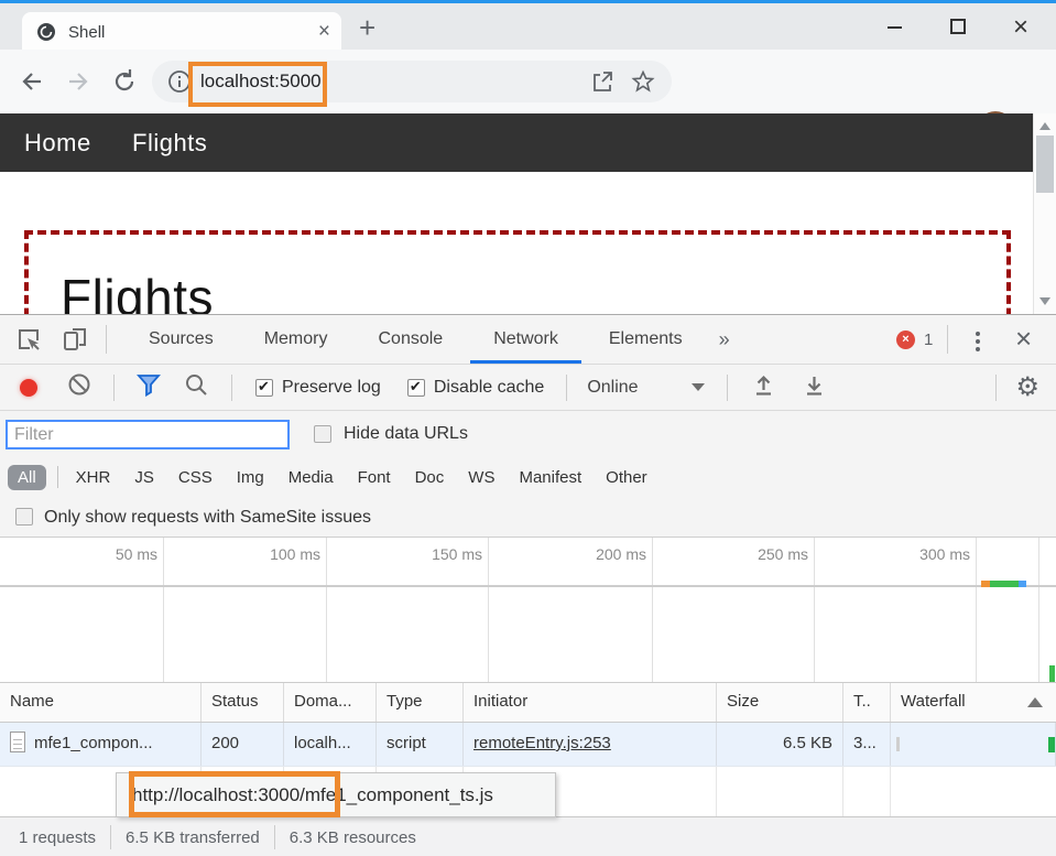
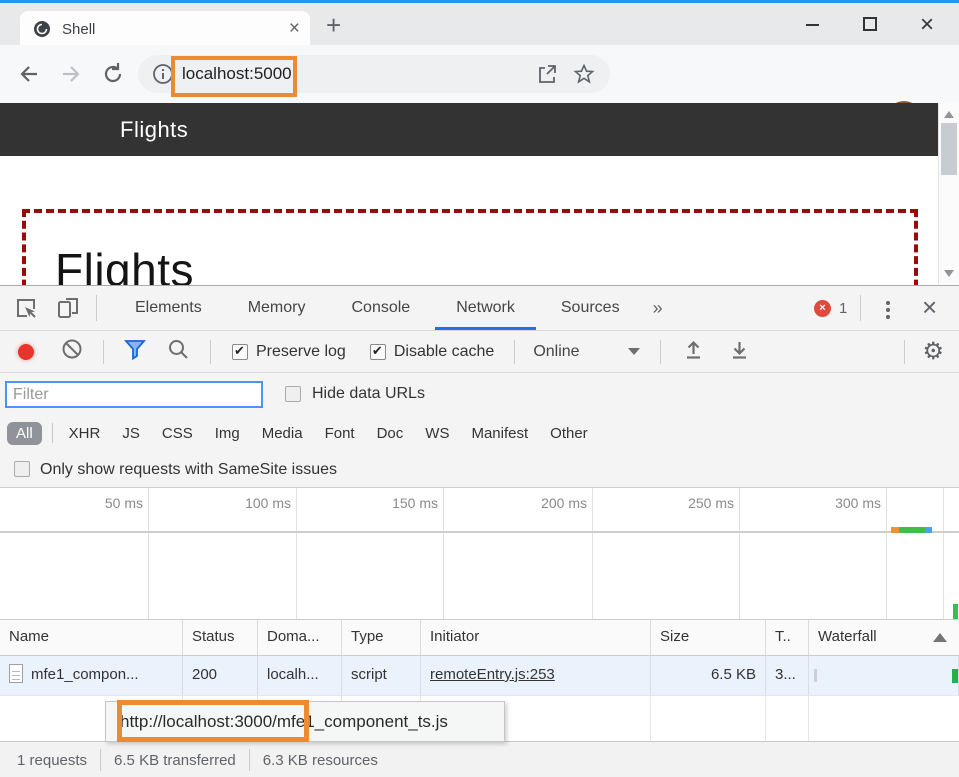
  Shell
  ×
  +
  ×
  localhost:5000
- Home
  Flights
  Flights
- Sources
+ Elements
  Memory
  Console
  Network
- Elements
+ Sources
  »
  ×
  1
  ×
  Preserve log
  Disable cache
  Online
  ⚙
  Filter
  Hide data URLs
  All
  XHR
  JS
  CSS
  Img
  Media
  Font
  Doc
  WS
  Manifest
  Other
  Only show requests with SameSite issues
  50 ms
  100 ms
  150 ms
  200 ms
  250 ms
  300 ms
  Name
  Status
  Doma...
  Type
  Initiator
  Size
  T..
  Waterfall
  mfe1_compon...
  200
  localh...
  script
  remoteEntry.js:253
  6.5 KB
  3...
  1 requests
  6.5 KB transferred
  6.3 KB resources
  http://localhost:3000/mfe1_component_ts.js
